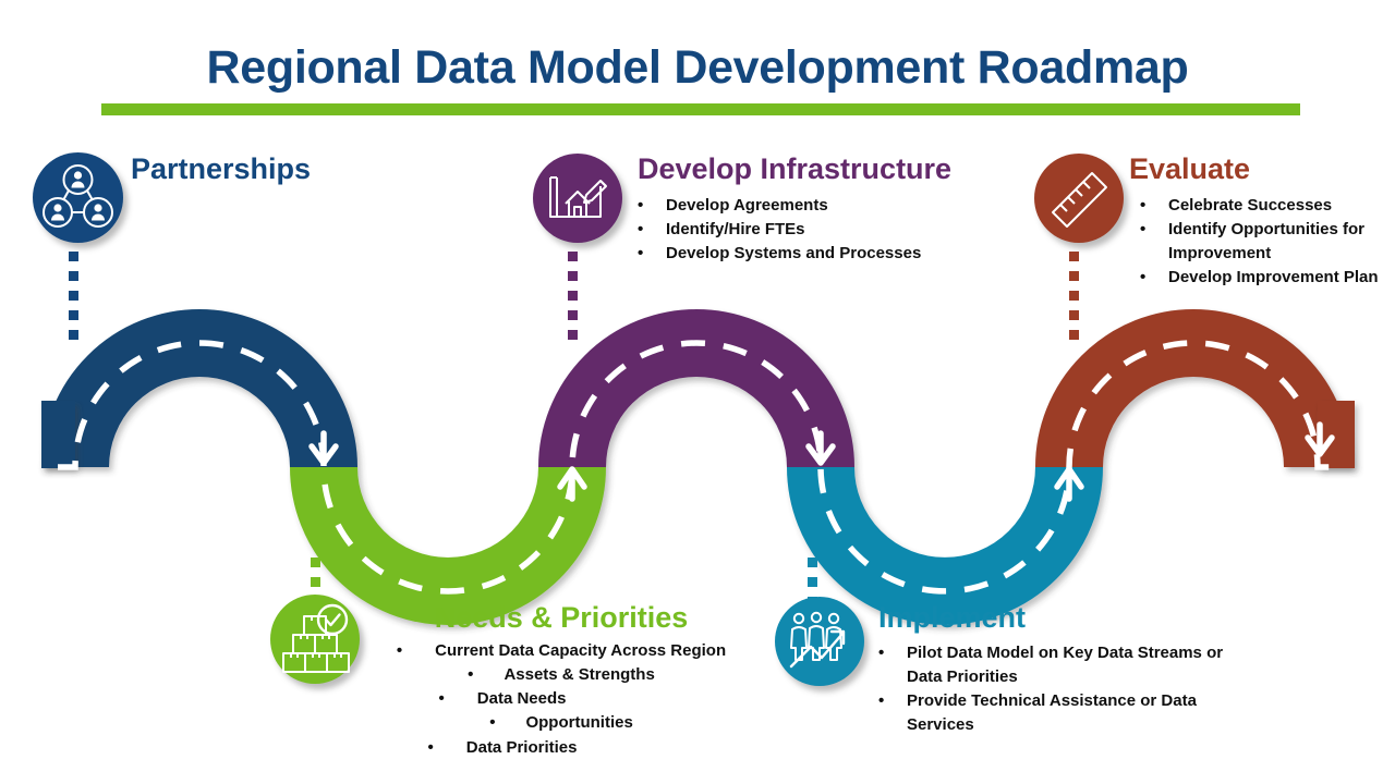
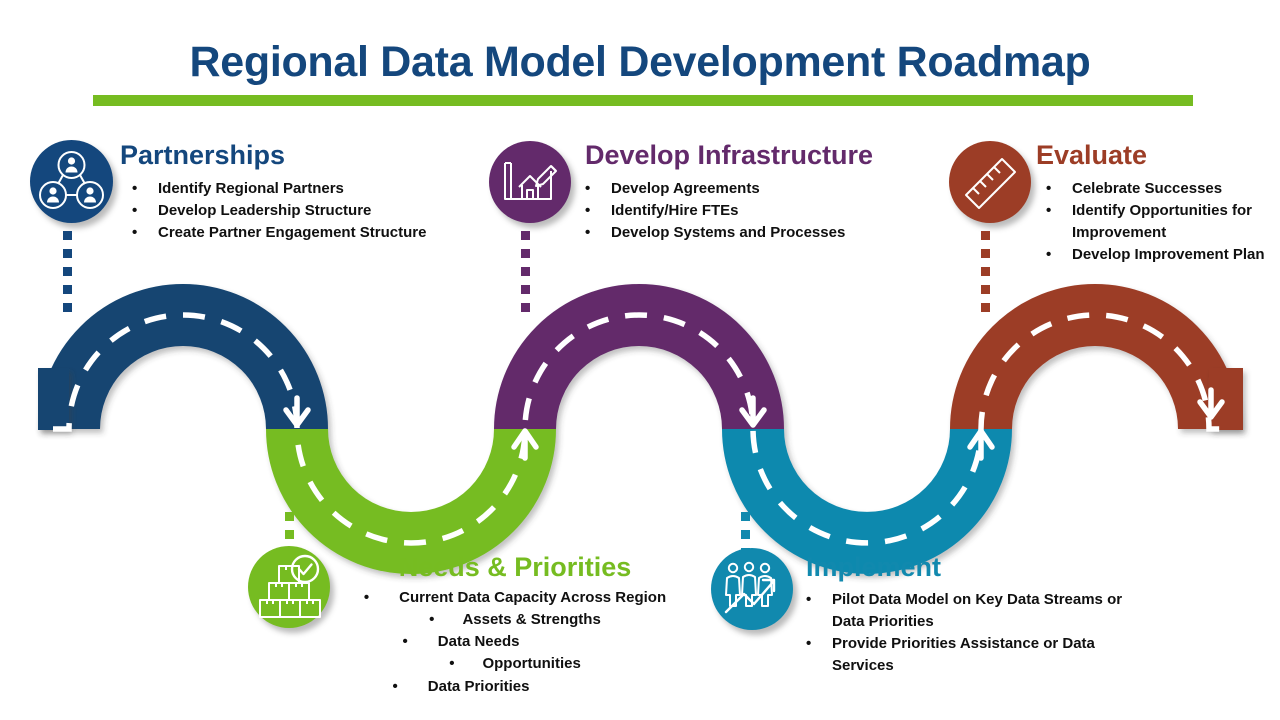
  Regional Data Model Development Roadmap
  Partnerships
+ • Identify Regional Partners
+ • Develop Leadership Structure
+ • Create Partner Engagement Structure
  Develop Infrastructure
  • Develop Agreements
  • Identify/Hire FTEs
  • Develop Systems and Processes
  Evaluate
  • Celebrate Successes
  • Identify Opportunities for Improvement
  • Develop Improvement Plan
  Needs & Priorities
  • Current Data Capacity Across Region
  • Assets & Strengths
  • Data Needs
  • Opportunities
  • Data Priorities
  Implement
  • Pilot Data Model on Key Data Streams or Data Priorities
- • Provide Technical Assistance or Data Services
+ • Provide Priorities Assistance or Data Services
